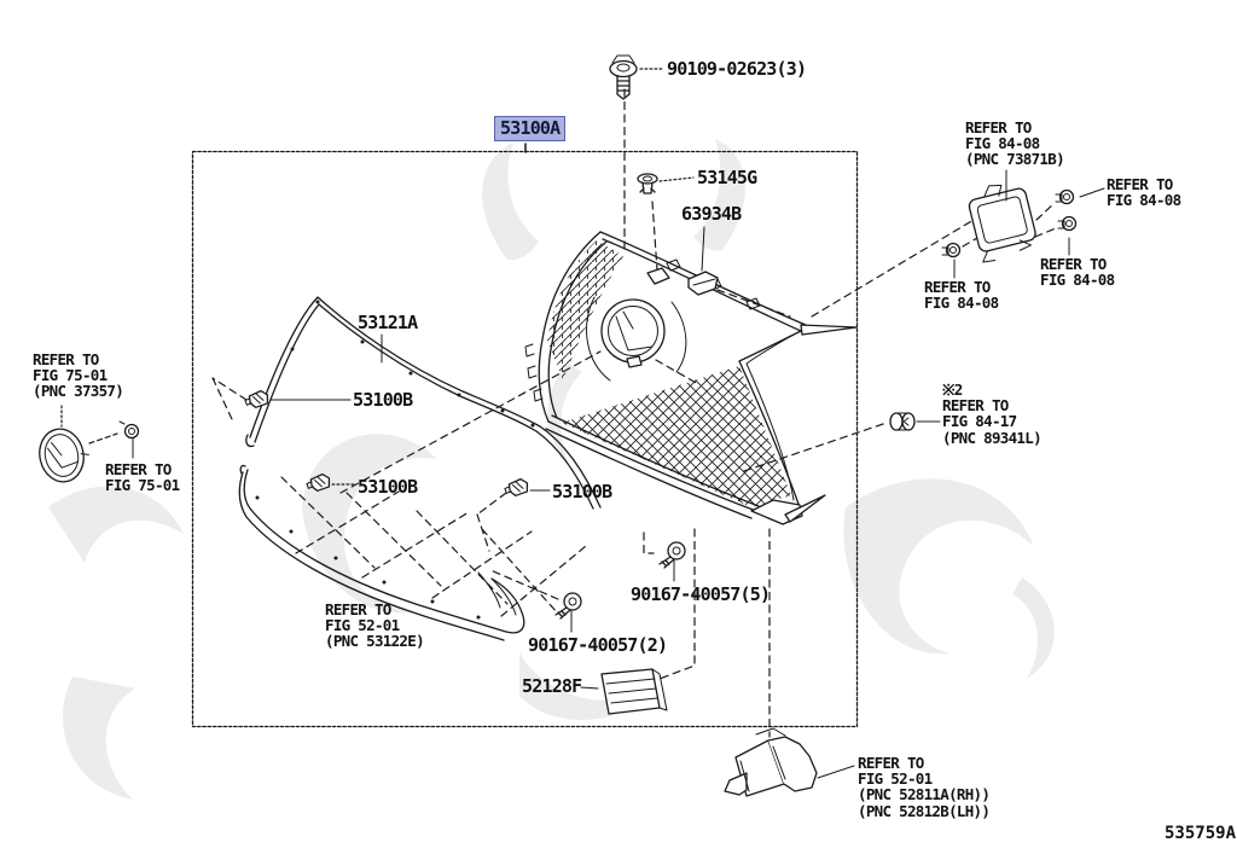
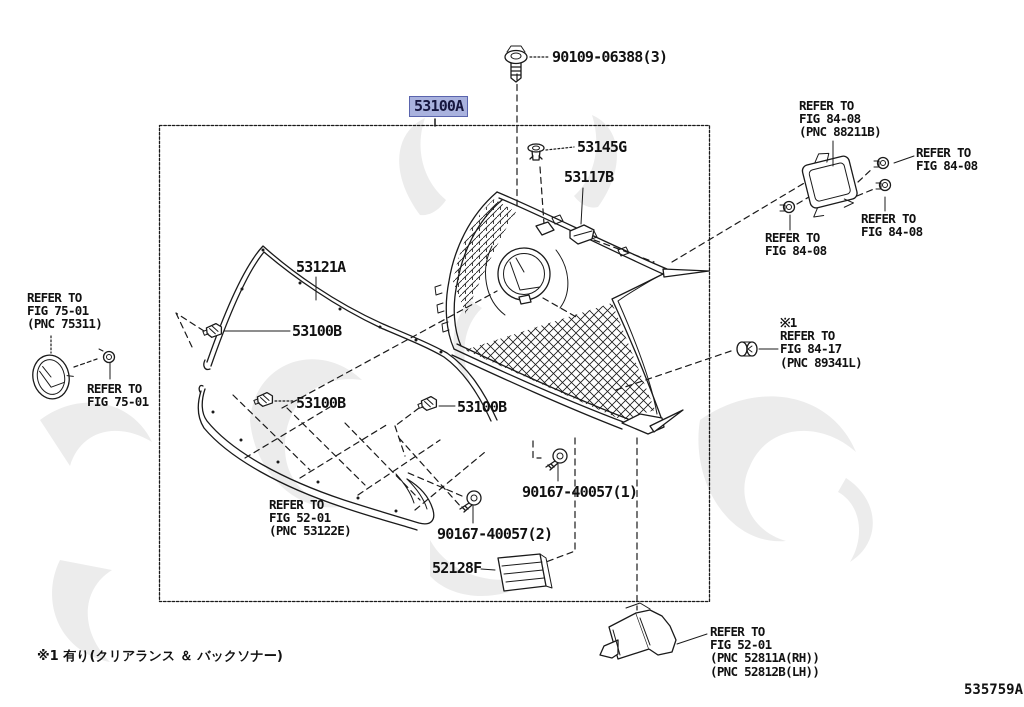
- 90109-02623(3)
+ 90109-06388(3)
  53100A
  53145G
- 63934B
+ 53117B
  53121A
  53100B
  53100B
  53100B
- 90167-40057(5)
+ 90167-40057(1)
  90167-40057(2)
  52128F
  REFER TO
  FIG 84-08
- (PNC 73871B)
+ (PNC 88211B)
  REFER TO
  FIG 84-08
  REFER TO
  FIG 84-08
  REFER TO
  FIG 84-08
  REFER TO
  FIG 75-01
- (PNC 37357)
+ (PNC 75311)
  REFER TO
  FIG 75-01
- ※2
+ ※1
  REFER TO
  FIG 84-17
  (PNC 89341L)
  REFER TO
  FIG 52-01
  (PNC 53122E)
  REFER TO
  FIG 52-01
  (PNC 52811A(RH))
  (PNC 52812B(LH))
+ ※1 有り(クリアランス ＆ バックソナー)
  535759A
